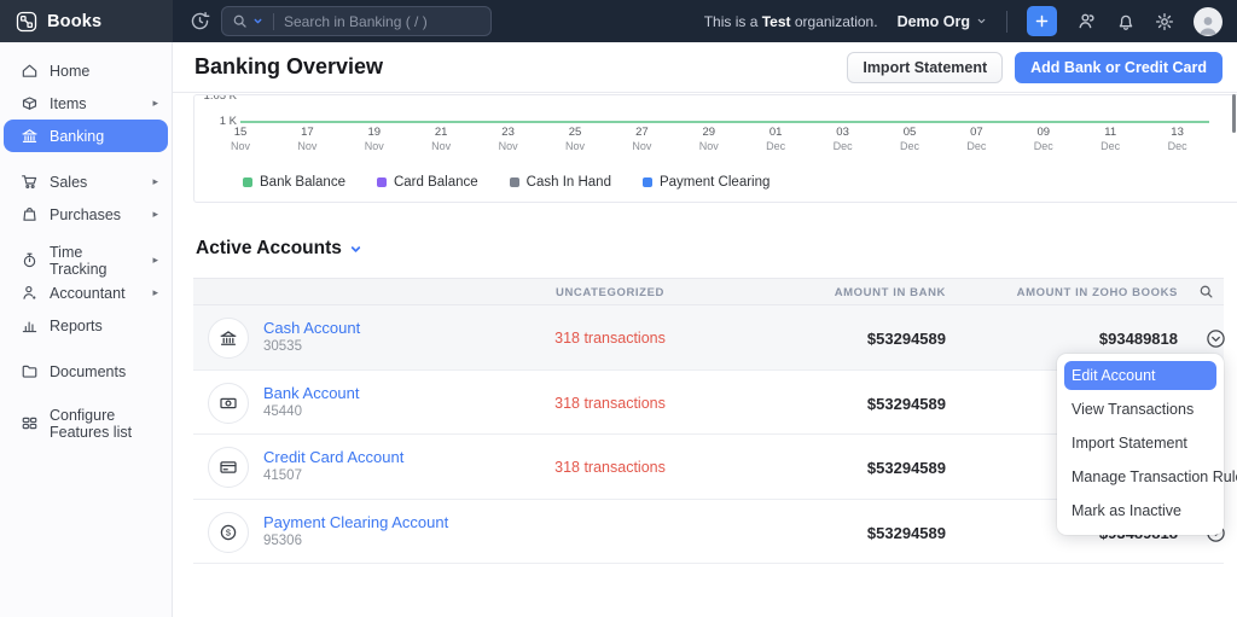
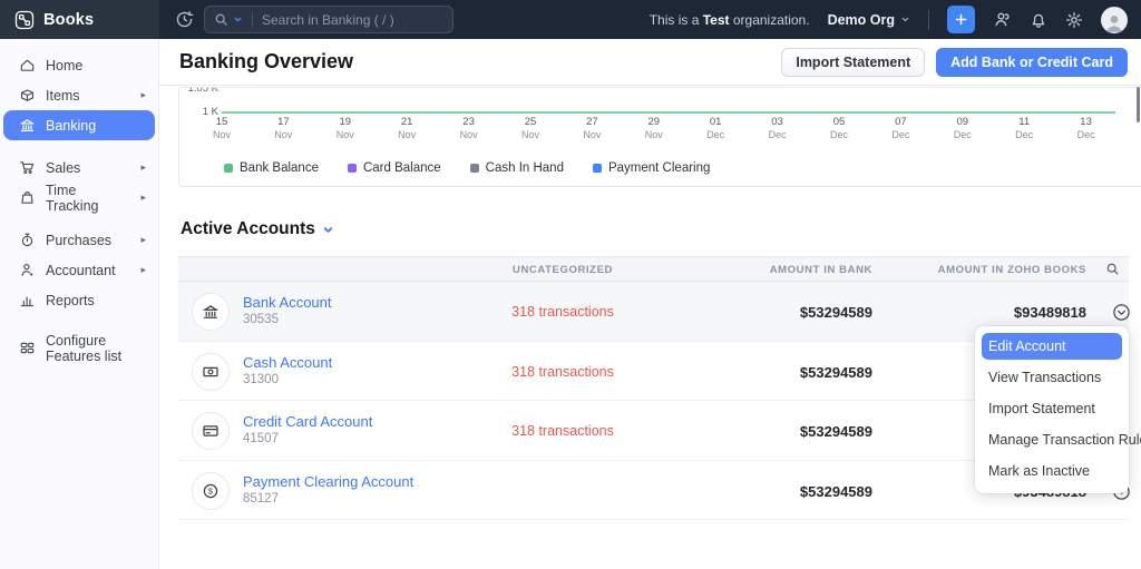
  Books
  Search in Banking ( / )
  This is a Test organization.
  Demo Org
  Home
  Items
  ▸
  Banking
  Sales
  ▸
- Purchases
+ Time Tracking
  ▸
- Time Tracking
+ Purchases
  ▸
  Accountant
  ▸
  Reports
- Documents
  Configure Features list
  Banking Overview
  Import Statement
  Add Bank or Credit Card
  1.05 K
  1 K
  15
  Nov
  17
  Nov
  19
  Nov
  21
  Nov
  23
  Nov
  25
  Nov
  27
  Nov
  29
  Nov
  01
  Dec
  03
  Dec
  05
  Dec
  07
  Dec
  09
  Dec
  11
  Dec
  13
  Dec
  Bank Balance
  Card Balance
  Cash In Hand
  Payment Clearing
  Active Accounts
  UNCATEGORIZED
  AMOUNT IN BANK
  AMOUNT IN ZOHO BOOKS
- Cash Account
+ Bank Account
  30535
  318 transactions
  $53294589
  $93489818
- Bank Account
+ Cash Account
- 45440
+ 31300
  318 transactions
  $53294589
  Credit Card Account
  41507
  318 transactions
  $53294589
  $
  Payment Clearing Account
- 95306
+ 85127
  $53294589
  Edit Account
  View Transactions
  Import Statement
  Manage Transaction Rul
  Mark as Inactive
